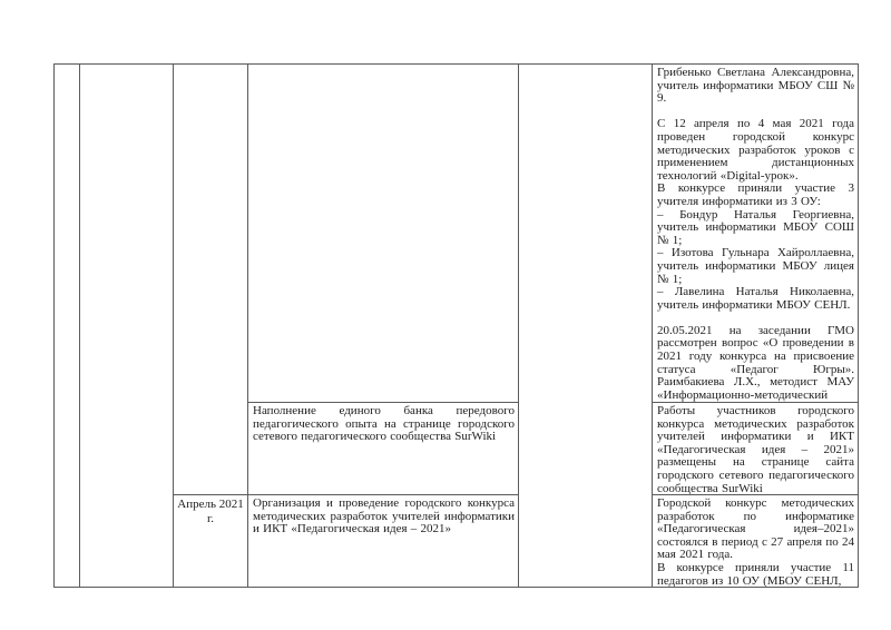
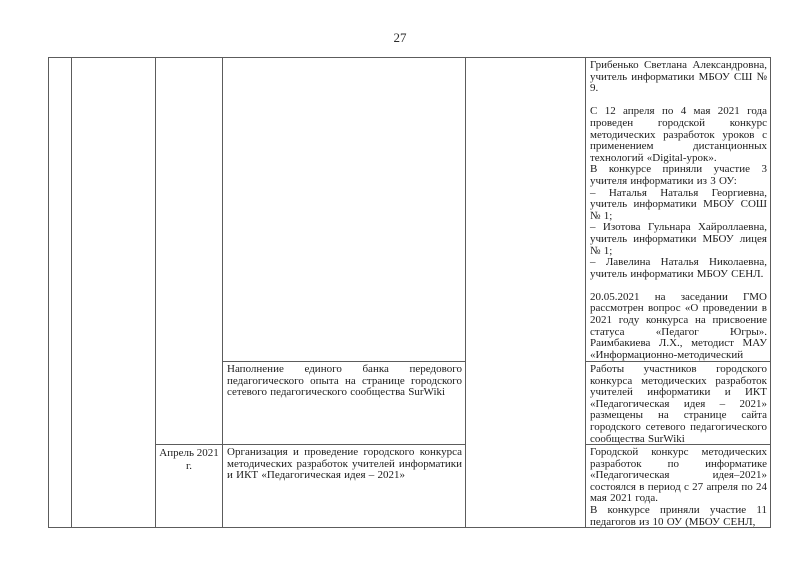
+ 27
- 					Грибенько Светлана Александровна, учитель информатики МБОУ СШ № 9. С 12 апреля по 4 мая 2021 года проведен городской конкурс методических разработок уроков с применением дистанционных технологий «Digital-урок». В конкурсе приняли участие 3 учителя информатики из 3 ОУ: – Бондур Наталья Георгиевна, учитель информатики МБОУ СОШ № 1; – Изотова Гульнара Хайроллаевна, учитель информатики МБОУ лицея № 1; – Лавелина Наталья Николаевна, учитель информатики МБОУ СЕНЛ. 20.05.2021 на заседании ГМО рассмотрен вопрос «О проведении в 2021 году конкурса на присвоение статуса «Педагог Югры». Раимбакиева Л.Х., методист МАУ «Информационно-методический
+ 					Грибенько Светлана Александровна, учитель информатики МБОУ СШ № 9. С 12 апреля по 4 мая 2021 года проведен городской конкурс методических разработок уроков с применением дистанционных технологий «Digital-урок». В конкурсе приняли участие 3 учителя информатики из 3 ОУ: – Наталья Наталья Георгиевна, учитель информатики МБОУ СОШ № 1; – Изотова Гульнара Хайроллаевна, учитель информатики МБОУ лицея № 1; – Лавелина Наталья Николаевна, учитель информатики МБОУ СЕНЛ. 20.05.2021 на заседании ГМО рассмотрен вопрос «О проведении в 2021 году конкурса на присвоение статуса «Педагог Югры». Раимбакиева Л.Х., методист МАУ «Информационно-методический
  Наполнение единого банка передового педагогического опыта на странице городского сетевого педагогического сообщества SurWiki	Работы участников городского конкурса методических разработок учителей информатики и ИКТ «Педагогическая идея – 2021» размещены на странице сайта городского сетевого педагогического сообщества SurWiki
  Апрель 2021 г.	Организация и проведение городского конкурса методических разработок учителей информатики и ИКТ «Педагогическая идея – 2021»	Городской конкурс методических разработок по информатике «Педагогическая идея–2021» состоялся в период с 27 апреля по 24 мая 2021 года. В конкурсе приняли участие 11 педагогов из 10 ОУ (МБОУ СЕНЛ,
